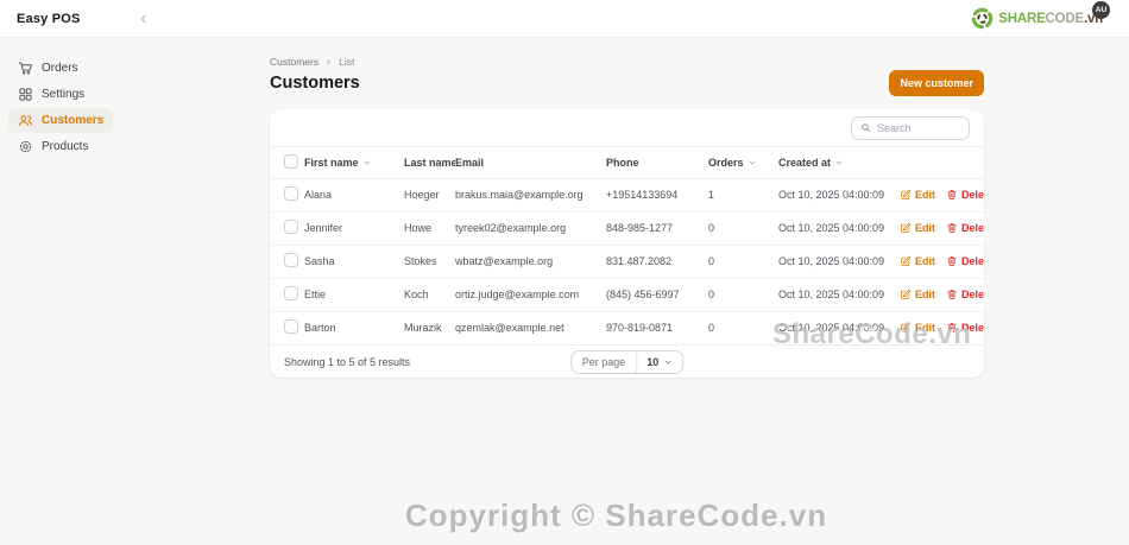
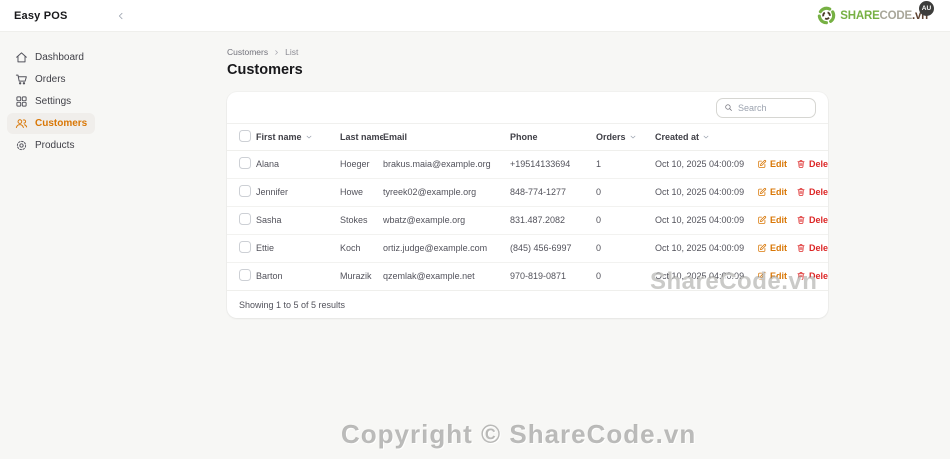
  Easy POS
  SHARECODE.vn
+ Dashboard
  Orders
  Settings
  Customers
  Products
  Customers
  List
  Customers
- New customer
  Search
  	First name	Last name	Email	Phone	Orders	Created at
  	Alana	Hoeger	brakus.maia@example.org	+19514133694	1	Oct 10, 2025 04:00:09	Edit Dele
- 	Jennifer	Howe	tyreek02@example.org	848-985-1277	0	Oct 10, 2025 04:00:09	Edit Dele
+ 	Jennifer	Howe	tyreek02@example.org	848-774-1277	0	Oct 10, 2025 04:00:09	Edit Dele
  	Sasha	Stokes	wbatz@example.org	831.487.2082	0	Oct 10, 2025 04:00:09	Edit Dele
  	Ettie	Koch	ortiz.judge@example.com	(845) 456-6997	0	Oct 10, 2025 04:00:09	Edit Dele
  	Barton	Murazik	qzemlak@example.net	970-819-0871	0	Oct 10, 2025 04:00:09	Edit Dele
  Showing 1 to 5 of 5 results
- Per page
- 10
  ShareCode.vn
  Copyright © ShareCode.vn
